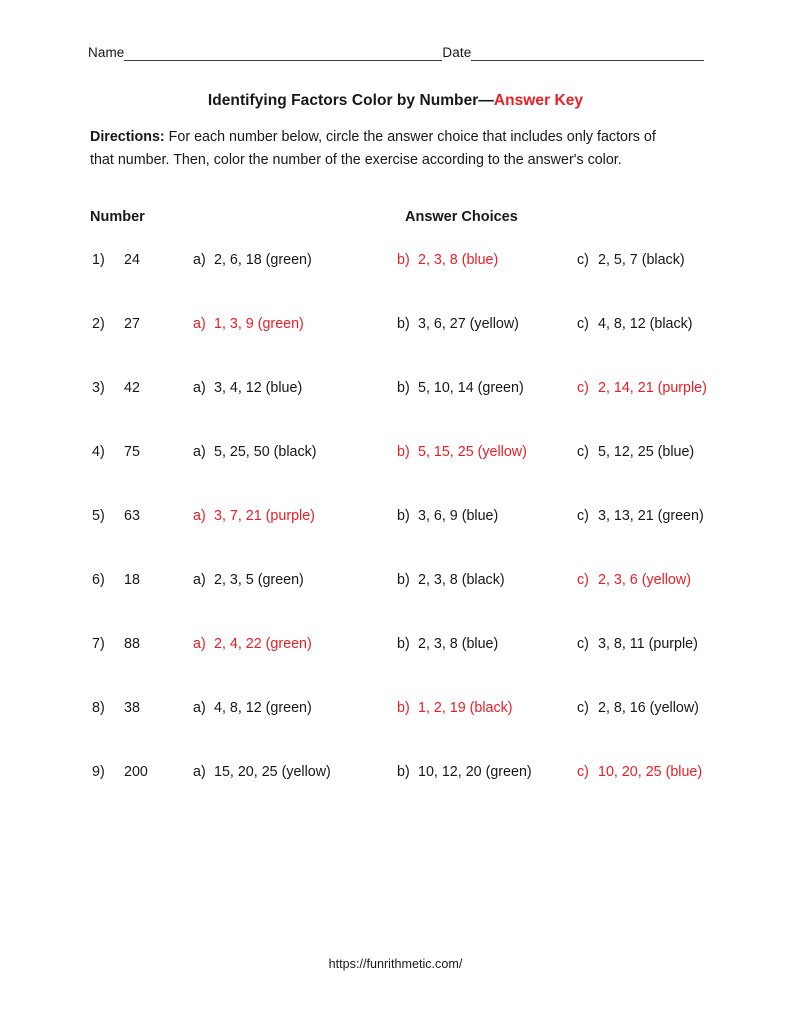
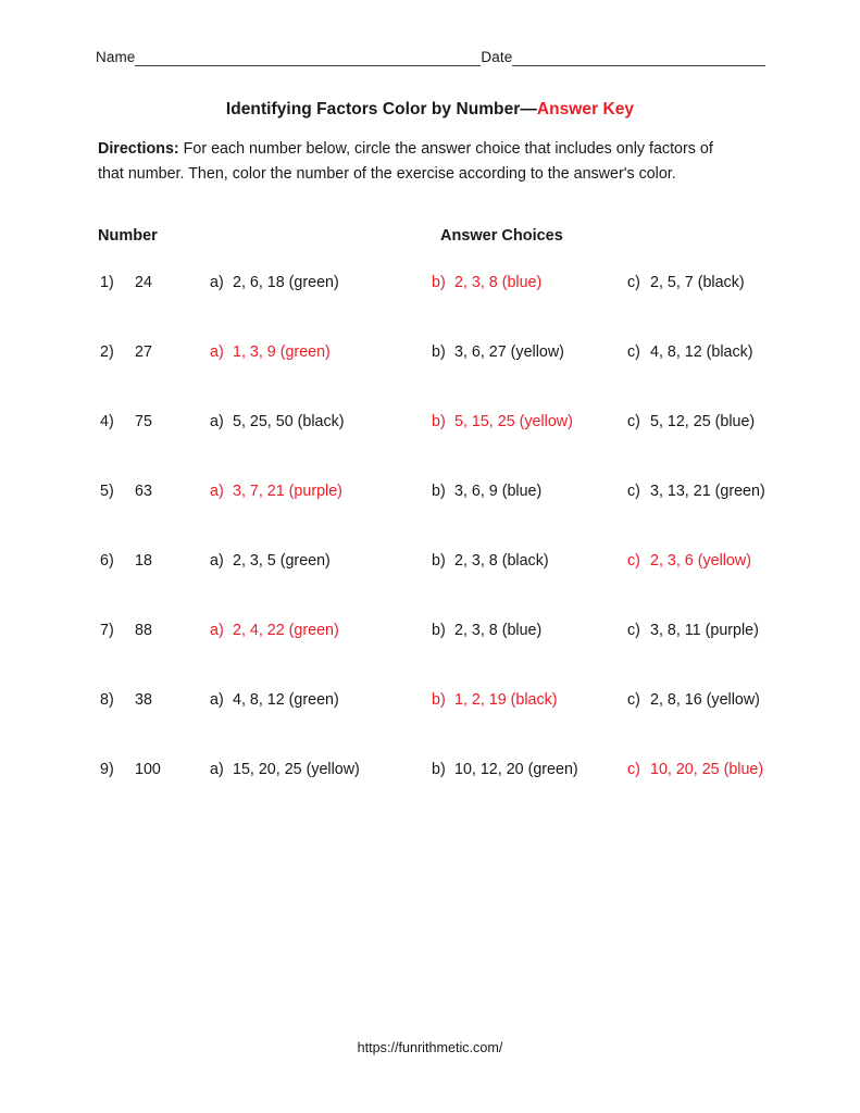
  Name
  Date
  Identifying Factors Color by Number—Answer Key
  Directions: For each number below, circle the answer choice that includes only factors of that number. Then, color the number of the exercise according to the answer's color.
  Number
  Answer Choices
  1)
  24
  a) 2, 6, 18 (green)
  b) 2, 3, 8 (blue)
  c) 2, 5, 7 (black)
  2)
  27
  a) 1, 3, 9 (green)
  b) 3, 6, 27 (yellow)
  c) 4, 8, 12 (black)
- 3)
- 42
- a) 3, 4, 12 (blue)
- b) 5, 10, 14 (green)
- c) 2, 14, 21 (purple)
  4)
  75
  a) 5, 25, 50 (black)
  b) 5, 15, 25 (yellow)
  c) 5, 12, 25 (blue)
  5)
  63
  a) 3, 7, 21 (purple)
  b) 3, 6, 9 (blue)
  c) 3, 13, 21 (green)
  6)
  18
  a) 2, 3, 5 (green)
  b) 2, 3, 8 (black)
  c) 2, 3, 6 (yellow)
  7)
  88
  a) 2, 4, 22 (green)
  b) 2, 3, 8 (blue)
  c) 3, 8, 11 (purple)
  8)
  38
  a) 4, 8, 12 (green)
  b) 1, 2, 19 (black)
  c) 2, 8, 16 (yellow)
  9)
- 200
+ 100
  a) 15, 20, 25 (yellow)
  b) 10, 12, 20 (green)
  c) 10, 20, 25 (blue)
  https://funrithmetic.com/
